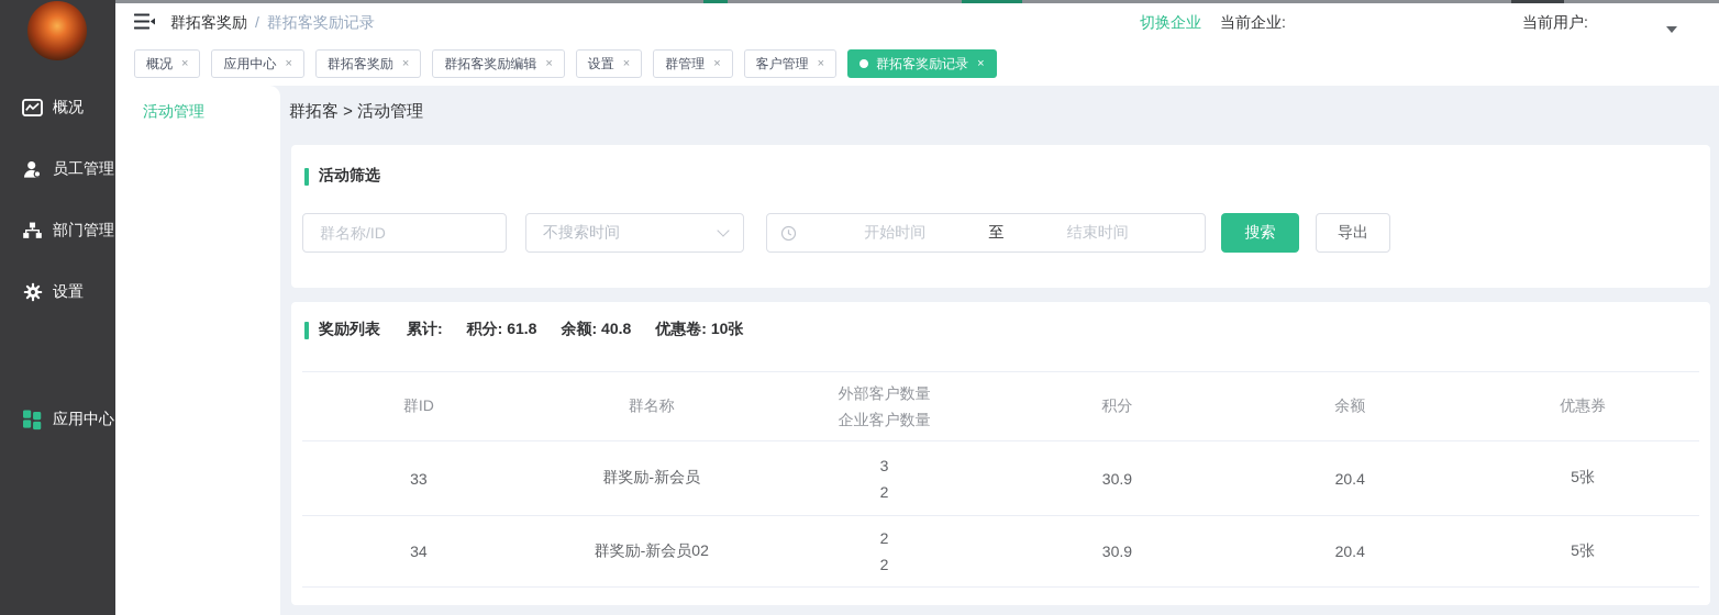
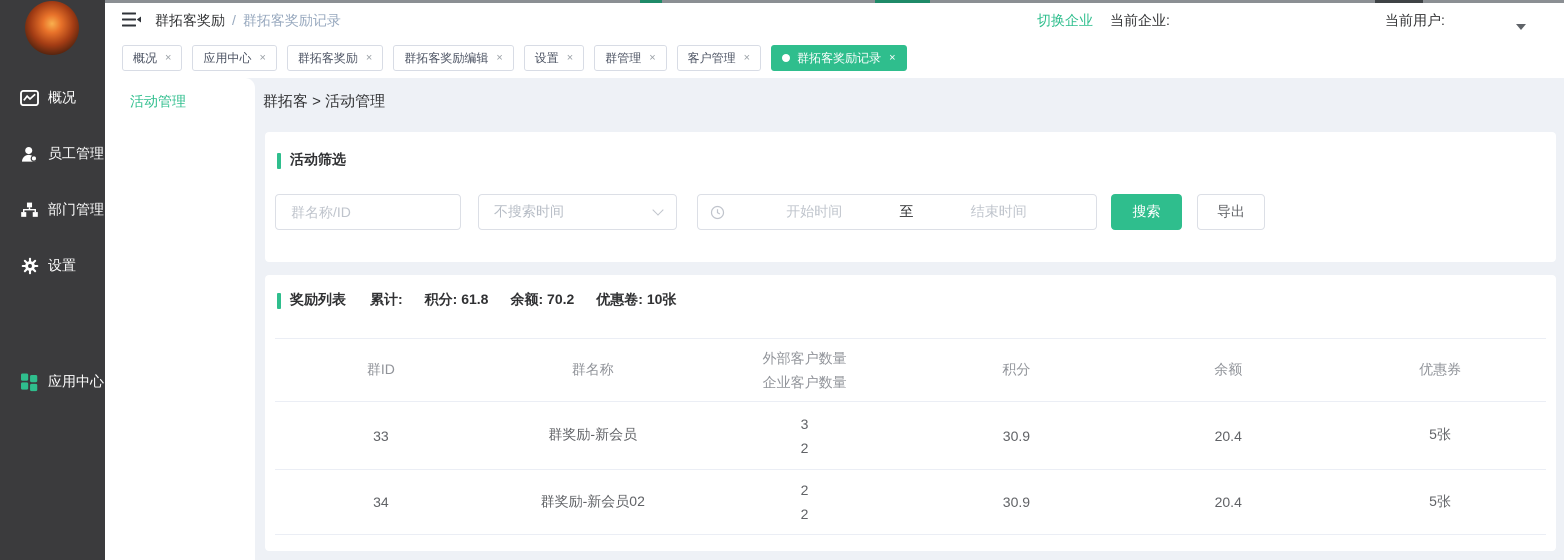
  概况
  员工管理
  部门管理
  设置
  应用中心
  群拓客奖励 / 群拓客奖励记录
  切换企业
  当前企业:
  当前用户:
  概况
  ×
  应用中心
  ×
  群拓客奖励
  ×
  群拓客奖励编辑
  ×
  设置
  ×
  群管理
  ×
  客户管理
  ×
  群拓客奖励记录
  ×
  活动管理
  群拓客 > 活动管理
  活动筛选
  群名称/ID
  不搜索时间
  开始时间
  至
  结束时间
  搜索
  导出
  奖励列表
  累计:
  积分: 61.8
- 余额: 40.8
+ 余额: 70.2
  优惠卷: 10张
  群ID
  群名称
  外部客户数量
  企业客户数量
  积分
  余额
  优惠券
  33
  群奖励-新会员
  3
  2
  30.9
  20.4
  5张
  34
  群奖励-新会员02
  2
  2
  30.9
  20.4
  5张
